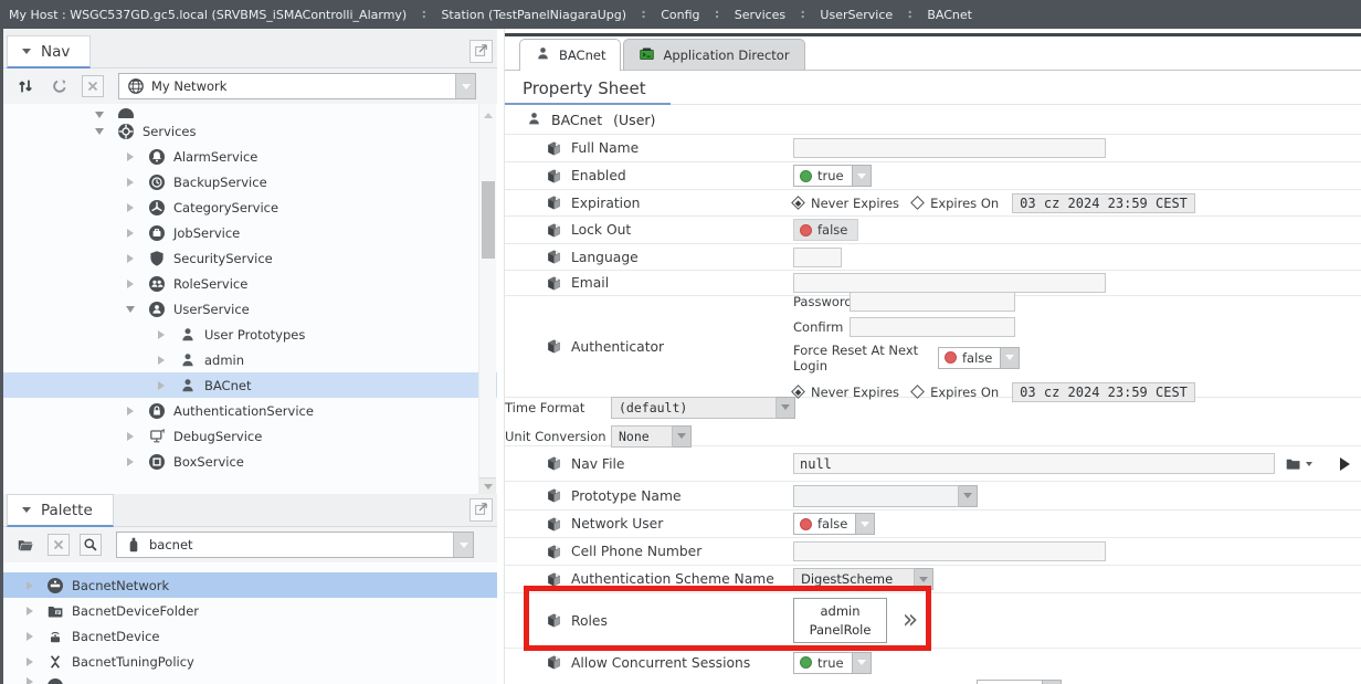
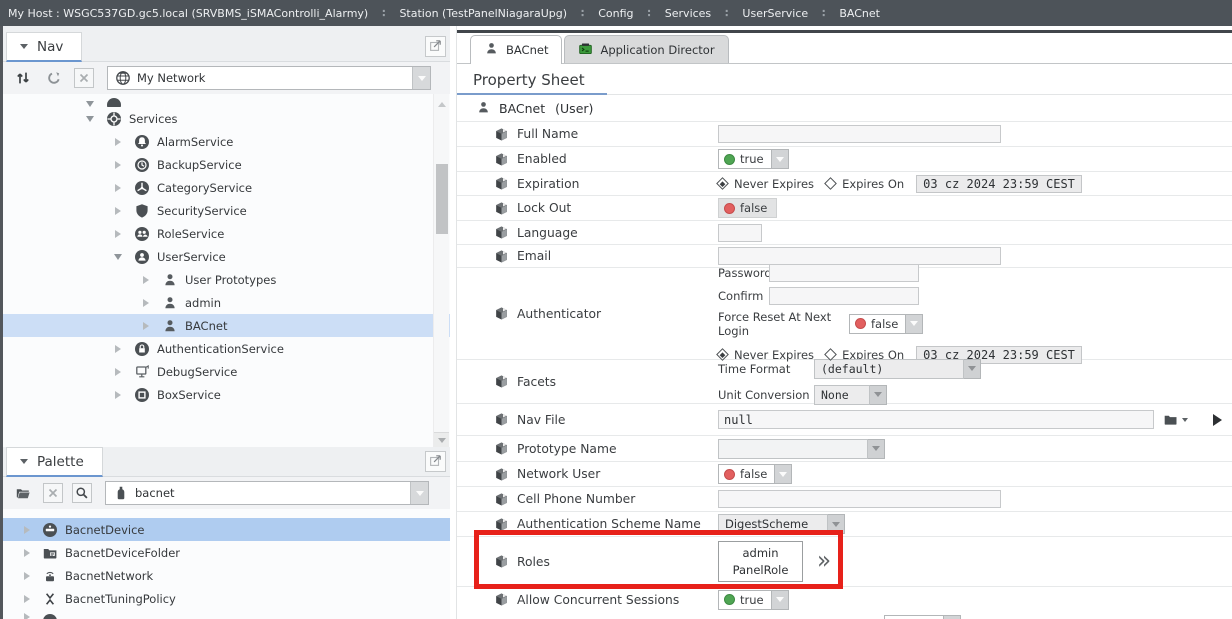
  My Host : WSGC537GD.gc5.local (SRVBMS_iSMAControlli_Alarmy)
  ∶
  Station (TestPanelNiagaraUpg)
  ∶
  Config
  ∶
  Services
  ∶
  UserService
  ∶
  BACnet
  Nav
  My Network
  Services
  AlarmService
  BackupService
  CategoryService
- JobService
  SecurityService
  RoleService
  UserService
  User Prototypes
  admin
  BACnet
  AuthenticationService
  DebugService
  BoxService
  Palette
  bacnet
- BacnetNetwork
+ BacnetDevice
  BacnetDeviceFolder
- BacnetDevice
+ BacnetNetwork
  BacnetTuningPolicy
  BACnet
  Application Director
  Property Sheet
  BACnet
  (User)
  Full Name
  Enabled
  true
  Expiration
  Never Expires
  Expires On
  03 cz 2024 23:59 CEST
  Lock Out
  false
  Language
  Email
  Authenticator
  Passwor
  Confirm
  Force Reset At Next Login
  false
  Never Expires
  Expires On
  03 cz 2024 23:59 CEST
+ Facets
  Time Format
  (default)
  Unit Conversion
  None
  Nav File
  null
  Prototype Name
  Network User
  false
  Cell Phone Number
  Authentication Scheme Name
  DigestScheme
  Roles
  admin
  PanelRole
  »
  Allow Concurrent Sessions
  true
